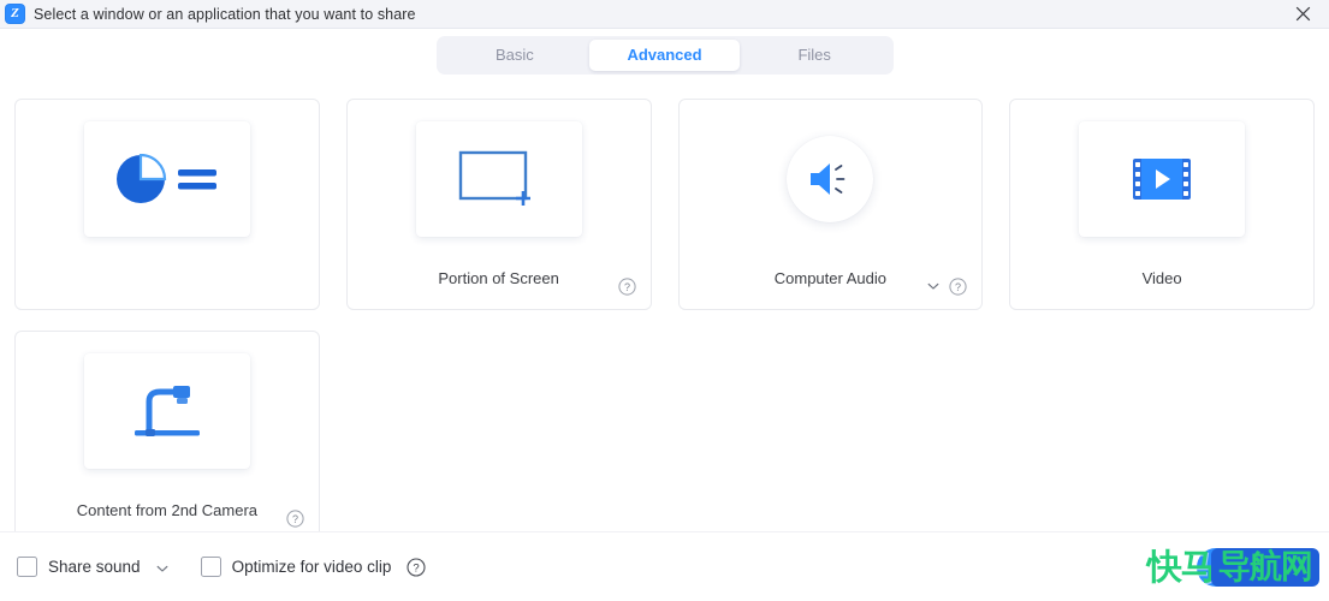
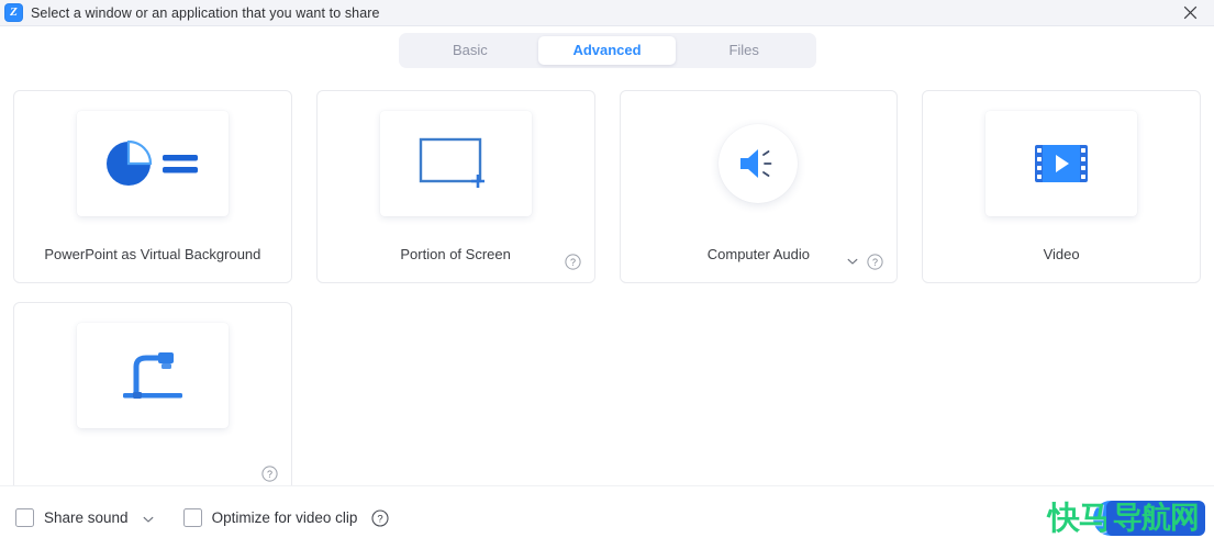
  Z
  Select a window or an application that you want to share
  Basic
  Advanced
  Files
+ PowerPoint as Virtual Background
  Portion of Screen
  ?
  Computer Audio
  ?
  Video
- Content from 2nd Camera
  ?
  Share sound
  Optimize for video clip
  ?
  快马
  导航网
